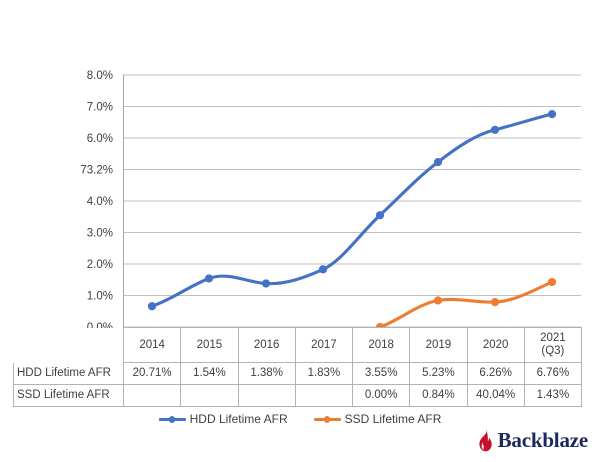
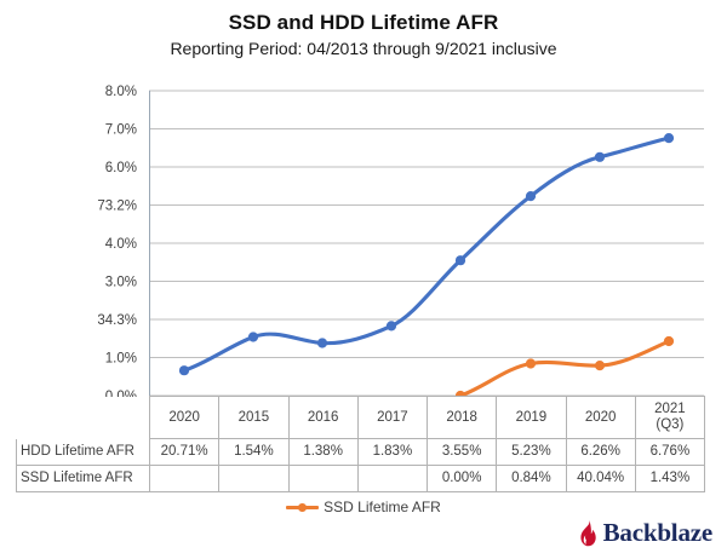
+ SSD and HDD Lifetime AFR
+ Reporting Period: 04/2013 through 9/2021 inclusive
  8.0%
  7.0%
  6.0%
  73.2%
  4.0%
  3.0%
- 2.0%
+ 34.3%
  1.0%
- 	2014	2015	2016	2017	2018	2019	2020	2021 (Q3)
+ 	2020	2015	2016	2017	2018	2019	2020	2021 (Q3)
  HDD Lifetime AFR	20.71%	1.54%	1.38%	1.83%	3.55%	5.23%	6.26%	6.76%
  SSD Lifetime AFR					0.00%	0.84%	40.04%	1.43%
- HDD Lifetime AFR
  SSD Lifetime AFR
  Backblaze
